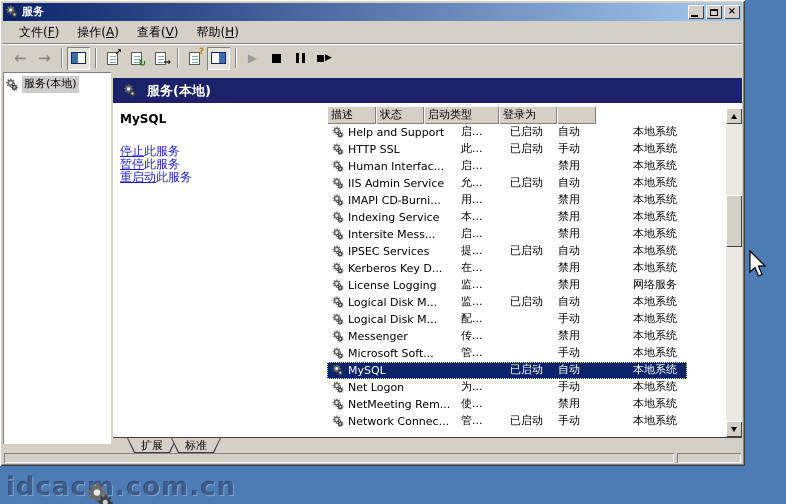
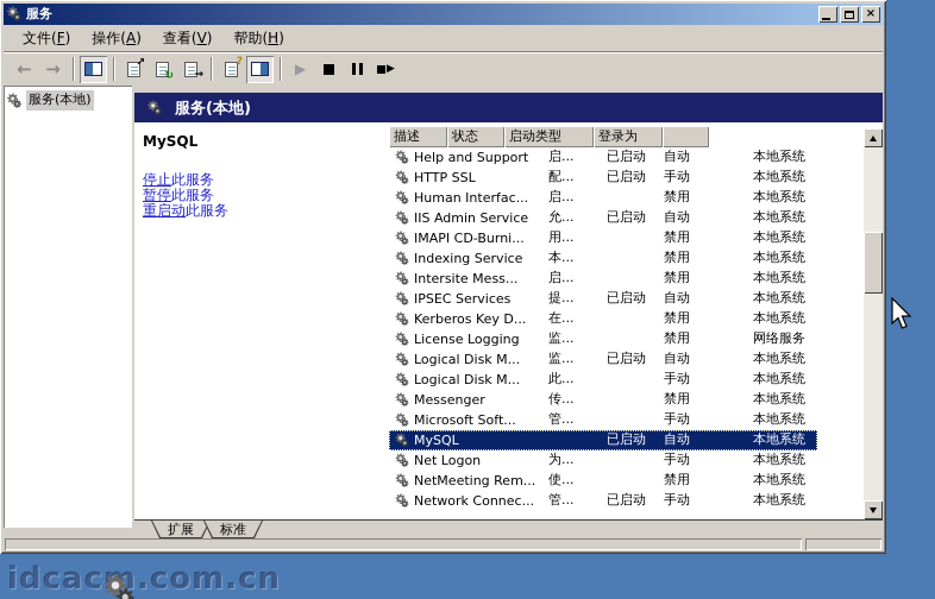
  服务
  ×
  文件(F)
  操作(A)
  查看(V)
  帮助(H)
  ←
  →
  ↗
  ↻
  →
  ?
  ▶
  ▶
  服务(本地)
  服务(本地)
  MySQL
  停止此服务
  暂停此服务
  重启动此服务
  描述
  状态
  启动类型
  登录为
  Help and Support
  启...
  已启动
  自动
  本地系统
  HTTP SSL
- 此...
+ 配...
  已启动
  手动
  本地系统
  Human Interfac...
  启...
  禁用
  本地系统
  IIS Admin Service
  允...
  已启动
  自动
  本地系统
  IMAPI CD-Burni...
  用...
  禁用
  本地系统
  Indexing Service
  本...
  禁用
  本地系统
  Intersite Mess...
  启...
  禁用
  本地系统
  IPSEC Services
  提...
  已启动
  自动
  本地系统
  Kerberos Key D...
  在...
  禁用
  本地系统
  License Logging
  监...
  禁用
  网络服务
  Logical Disk M...
  监...
  已启动
  自动
  本地系统
  Logical Disk M...
- 配...
+ 此...
  手动
  本地系统
  Messenger
  传...
  禁用
  本地系统
  Microsoft Soft...
  管...
  手动
  本地系统
  MySQL
  已启动
  自动
  本地系统
  Net Logon
  为...
  手动
  本地系统
  NetMeeting Rem...
  使...
  禁用
  本地系统
  Network Connec...
  管...
  已启动
  手动
  本地系统
  扩展
  标准
  idcac.com.cn
